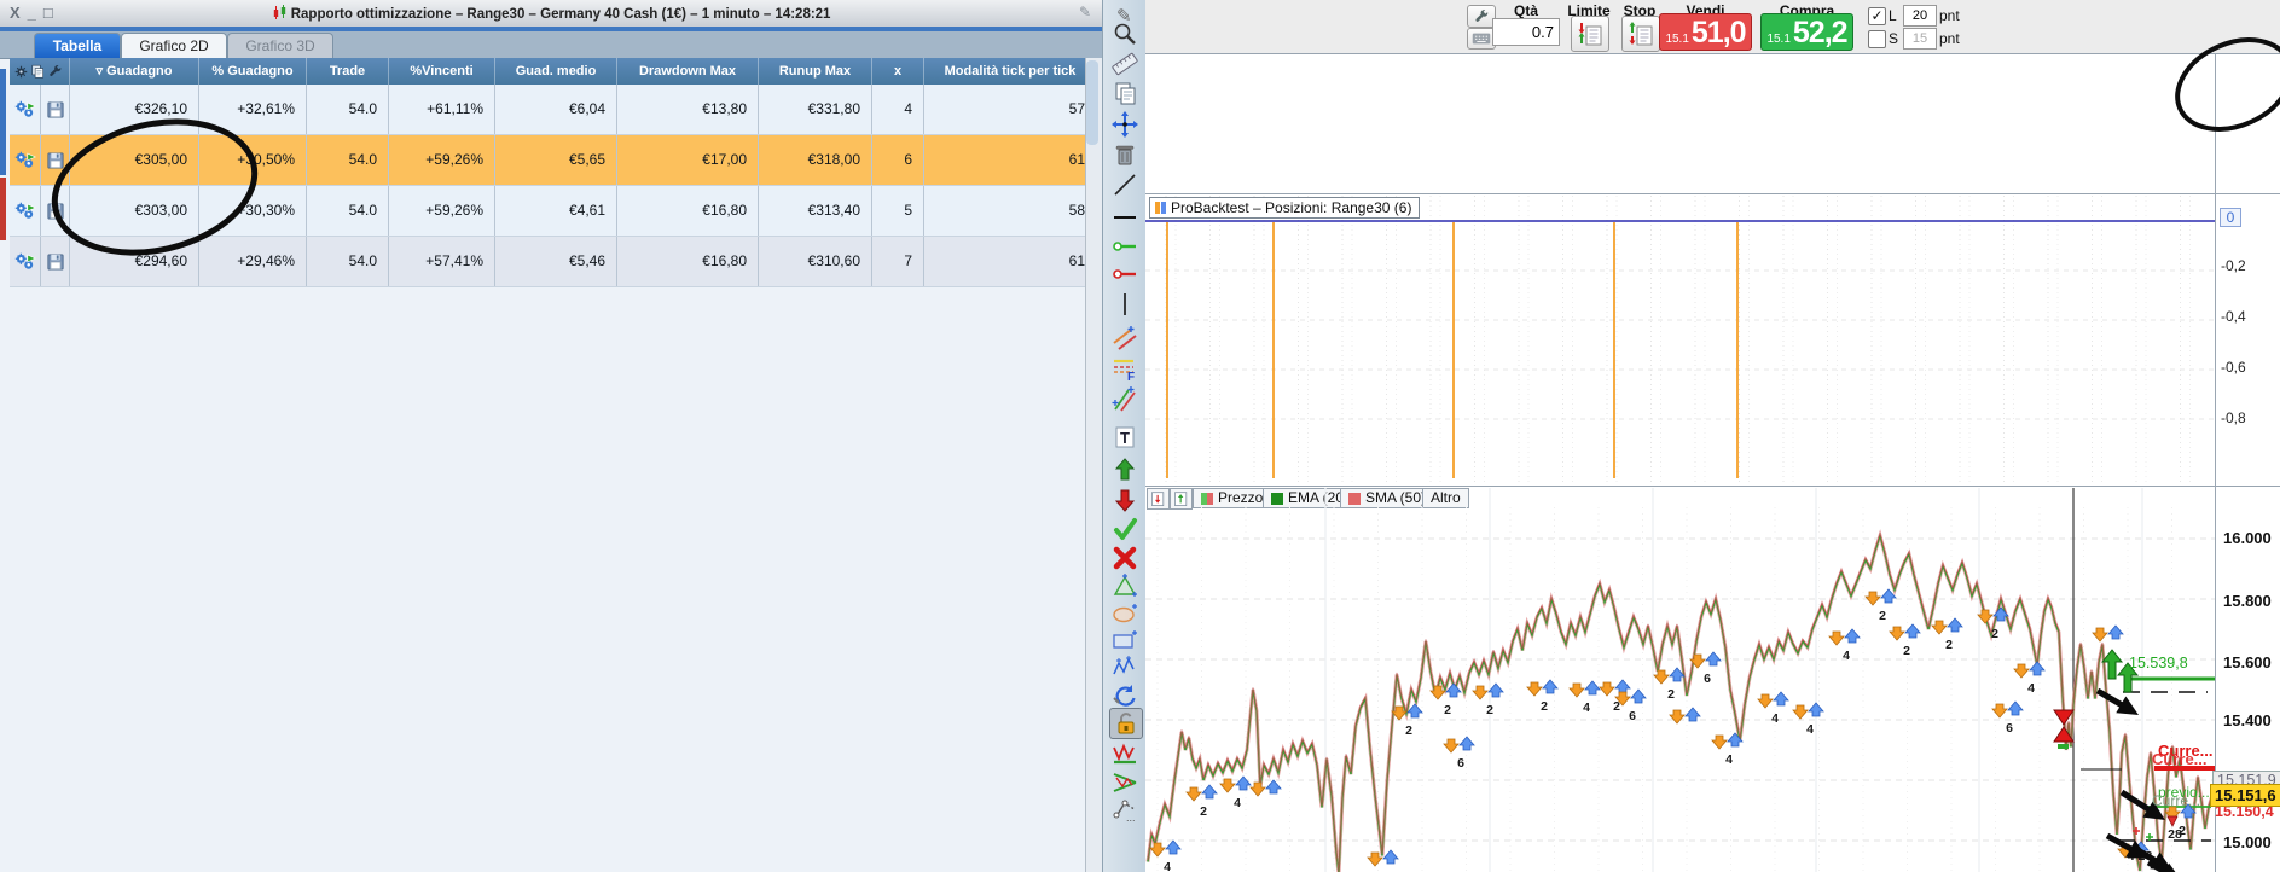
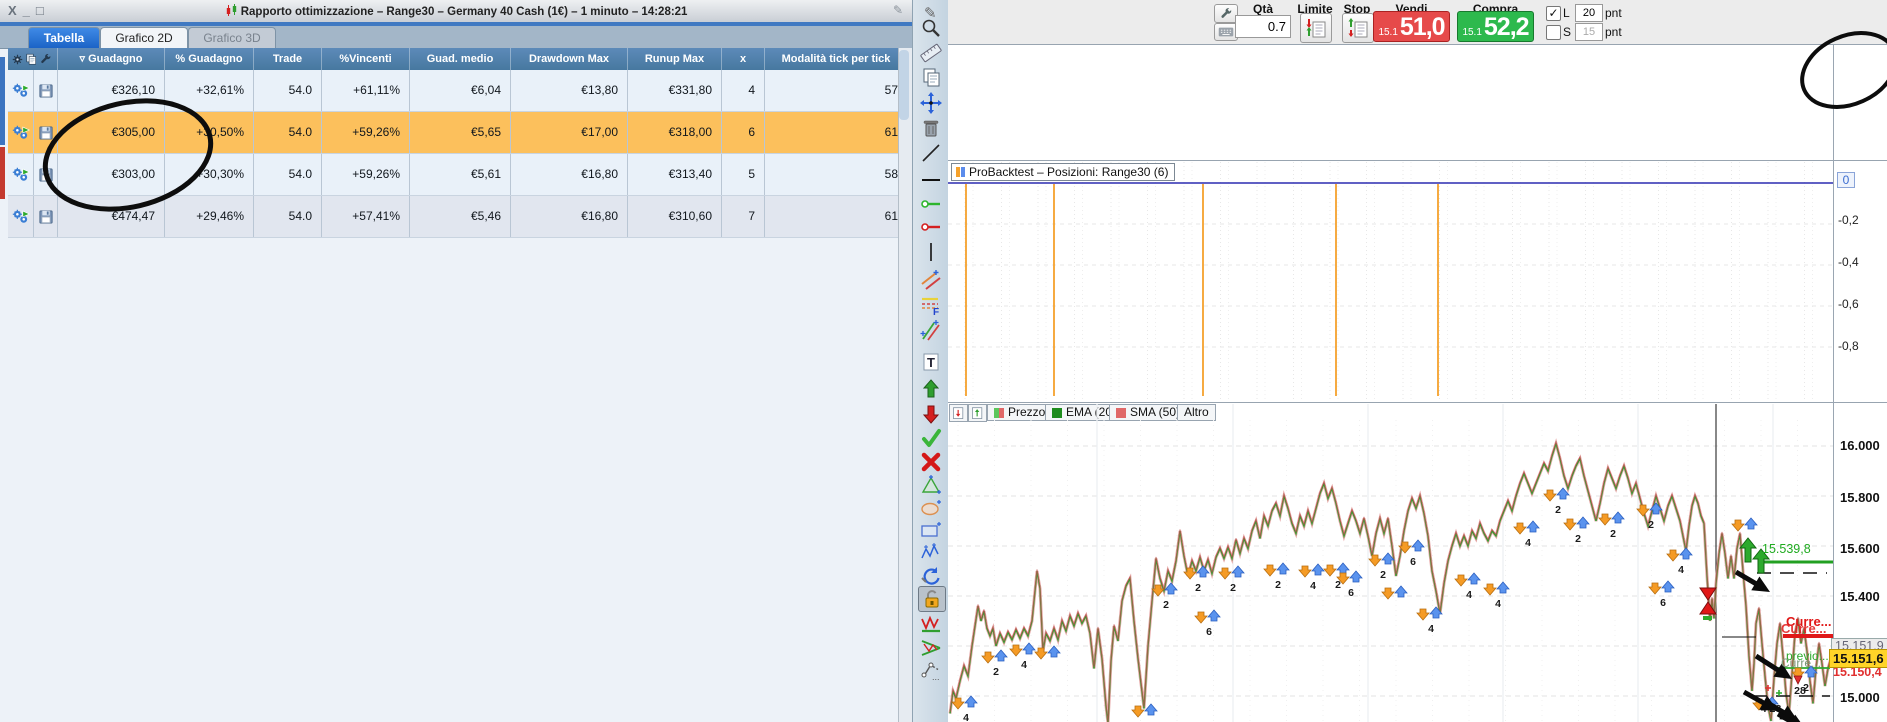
  X_□
  Rapporto ottimizzazione – Range30 – Germany 40 Cash (1€) – 1 minuto – 14:28:21
  ✎
  Tabella
  Grafico 2D
  Grafico 3D
  ▿ Guadagno
  % Guadagno
  Trade
  %Vincenti
  Guad. medio
  Drawdown Max
  Runup Max
  x
  Modalità tick per tick
  €326,10
  +32,61%
  54.0
  +61,11%
  €6,04
  €13,80
  €331,80
  4
  57
  €305,00
  +0,50%
  54.0
  +59,26%
  €5,65
  €17,00
  €318,00
  6
  61
  €303,00
  30,30%
  54.0
  +59,26%
- €4,61
+ €5,61
  €16,80
  €313,40
  5
  58
- €294,60
+ €474,47
  +29,46%
  54.0
  +57,41%
  €5,46
  €16,80
  €310,60
  7
  61
  ✎
  F
  T
  ...
  Qtà
  0.7
  Limite
  Stop
  Vendi
  15.1
  51,0
  Compra
  15.1
  52,2
  ✓
  L
  20
  pnt
  S
  15
  pnt
  ProBacktest – Posizioni: Range30 (6)
  0
  -0,2
  -0,4
  -0,6
  -0,8
  4
  2
  4
  2
  2
  6
  2
  2
  4
  2
  6
  2
  6
  4
  4
  4
  4
  2
  2
  2
  2
  6
  4
  2
  28
  Prezzo
  SMA (50
  Altro
  16.000
  15.800
  15.600
  15.400
  15.000
  15.539,8
  Curre...
  Curre...
  previo...
  Curre...
  15.151,9
  15.151,6
  15.150,4
